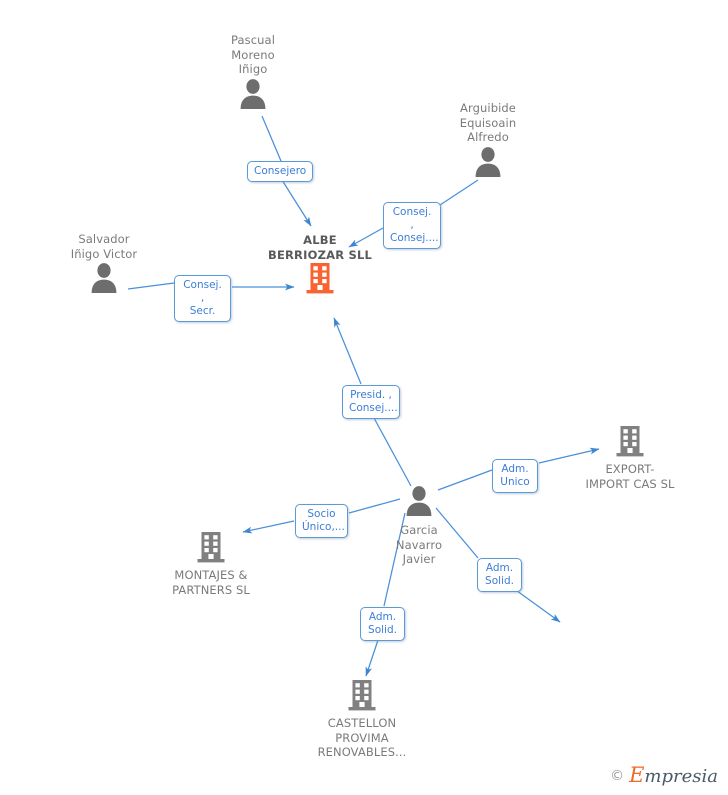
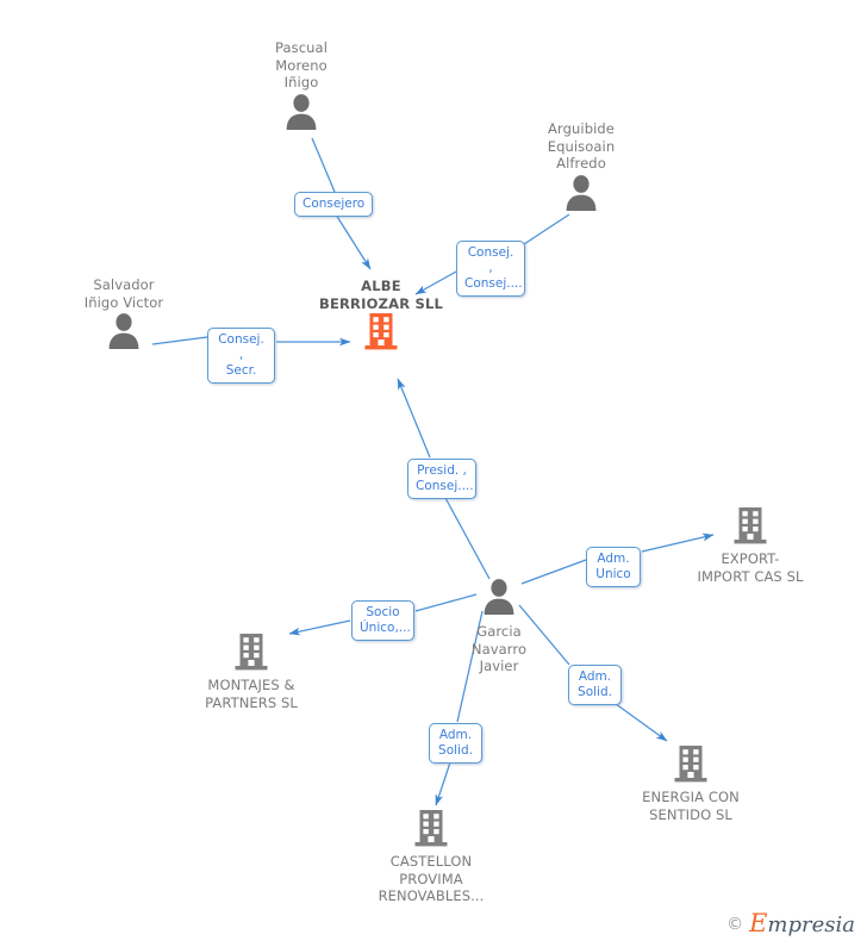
  Pascual
  Moreno
  Iñigo
  Arguibide
  Equisoain
  Alfredo
  Salvador
  Iñigo Victor
  ALBE
  BERRIOZAR SLL
  Garcia
  Navarro
  Javier
  EXPORT-
  IMPORT CAS SL
  MONTAJES &
  PARTNERS SL
+ ENERGIA CON
+ SENTIDO SL
  CASTELLON
  PROVIMA
  RENOVABLES...
  Consejero
  Consej. ,
  Consej....
  Consej. ,
  Secr.
  Presid. ,
  Consej....
  Adm.
  Unico
  Socio
  Único,...
  Adm.
  Solid.
  Adm.
  Solid.
  ©
  Empresia
